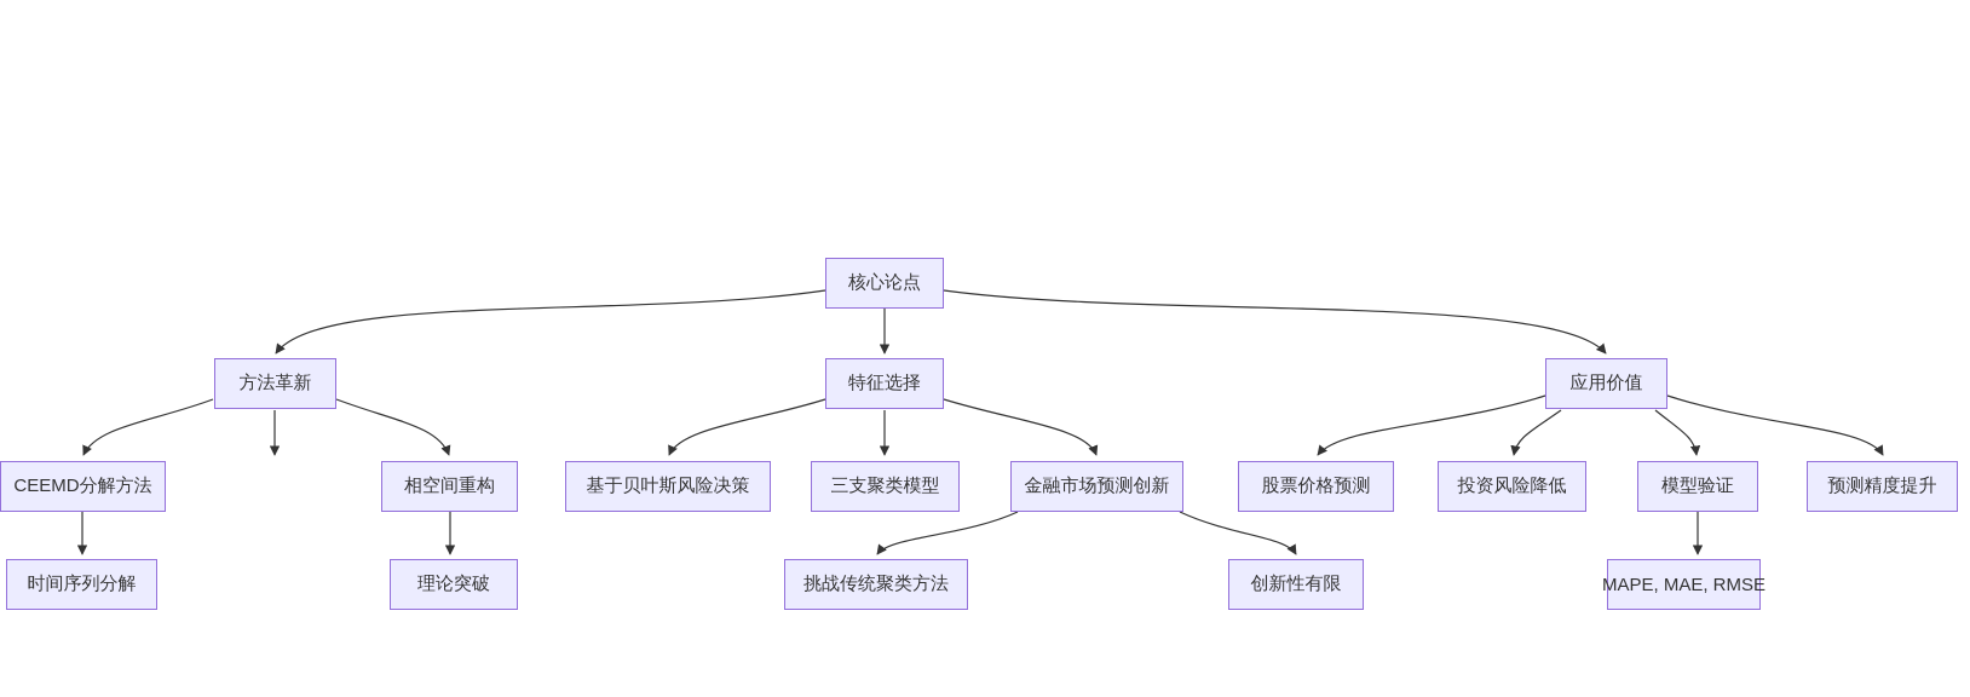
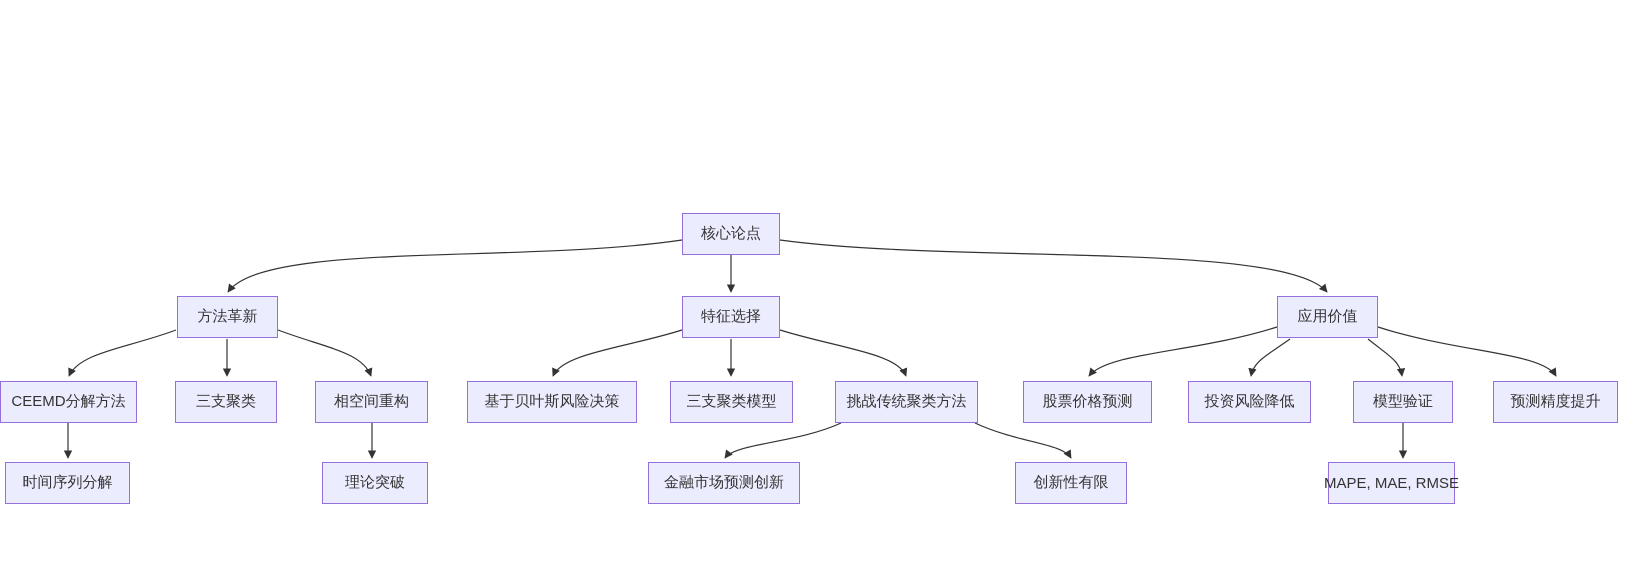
  核心论点
  方法革新
  特征选择
  应用价值
  CEEMD分解方法
+ 三支聚类
  相空间重构
  基于贝叶斯风险决策
  三支聚类模型
- 金融市场预测创新
+ 挑战传统聚类方法
  股票价格预测
  投资风险降低
  模型验证
  预测精度提升
  时间序列分解
  理论突破
- 挑战传统聚类方法
+ 金融市场预测创新
  创新性有限
  MAPE, MAE, RMSE
